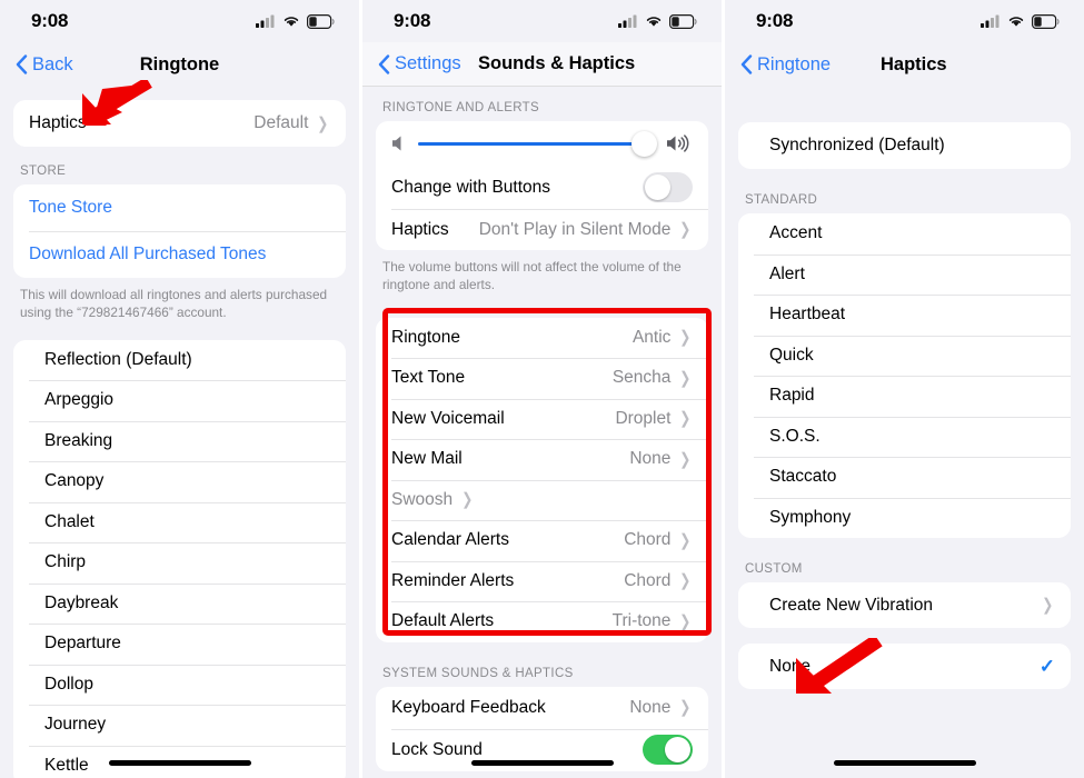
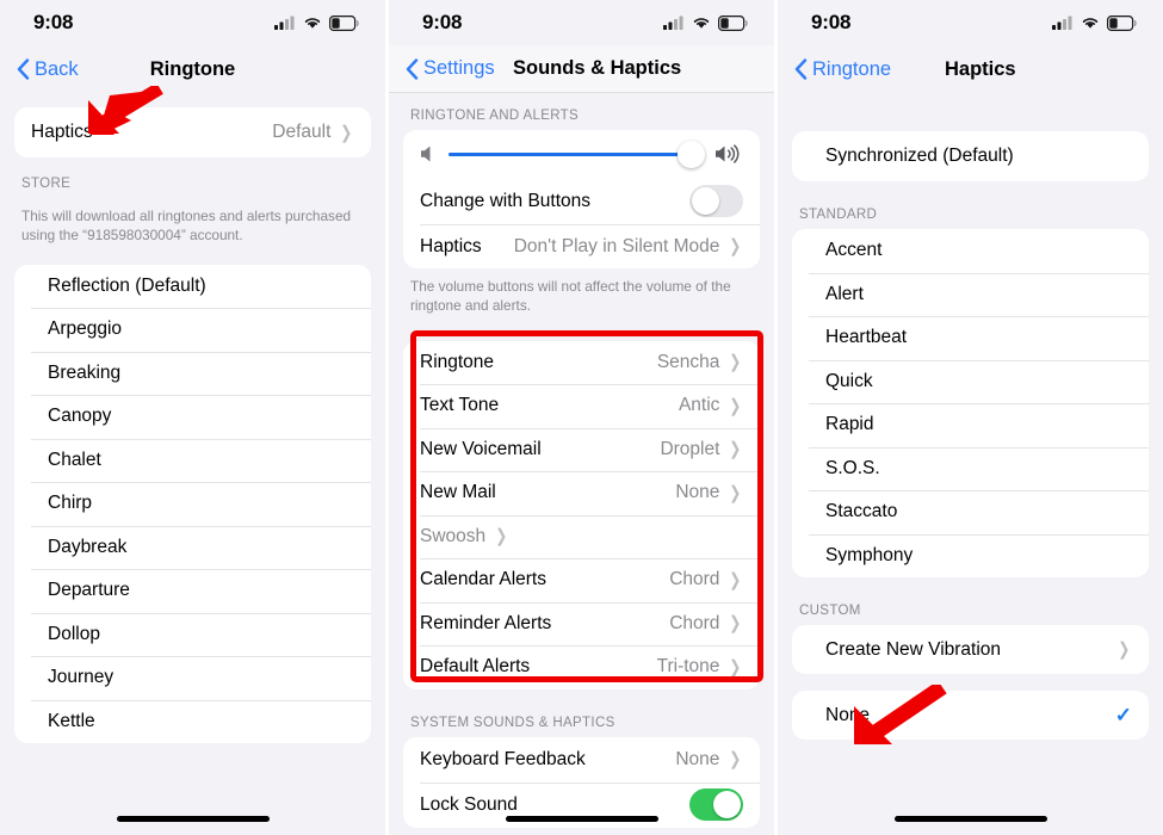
  9:08
  Back
  Ringtone
  Haptics
  Default
  ❯
  STORE
- Tone Store
- Download All Purchased Tones
- This will download all ringtones and alerts purchased using the “729821467466” account.
+ This will download all ringtones and alerts purchased using the “918598030004” account.
  Reflection (Default)
  Arpeggio
  Breaking
  Canopy
  Chalet
  Chirp
  Daybreak
  Departure
  Dollop
  Journey
  Kettle
  9:08
  Settings
  Sounds & Haptics
  RINGTONE AND ALERTS
  Change with Buttons
  Haptics
  Don't Play in Silent Mode
  ❯
  The volume buttons will not affect the volume of the ringtone and alerts.
  Ringtone
- Antic
+ Sencha
  ❯
  Text Tone
- Sencha
+ Antic
  ❯
  New Voicemail
  Droplet
  ❯
  New Mail
  None
  ❯
  Swoosh
  ❯
  Calendar Alerts
  Chord
  ❯
  Reminder Alerts
  Chord
  ❯
  Default Alerts
  Tri-tone
  ❯
  SYSTEM SOUNDS & HAPTICS
  Keyboard Feedback
  None
  ❯
  Lock Sound
  9:08
  Ringtone
  Haptics
  Synchronized (Default)
  STANDARD
  Accent
  Alert
  Heartbeat
  Quick
  Rapid
  S.O.S.
  Staccato
  Symphony
  CUSTOM
  Create New Vibration
  ❯
  Noe
  ✓
